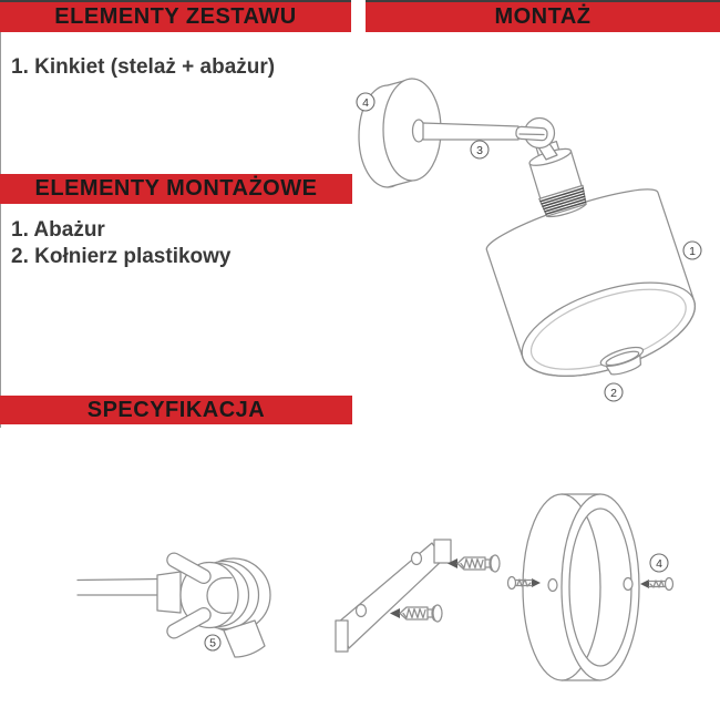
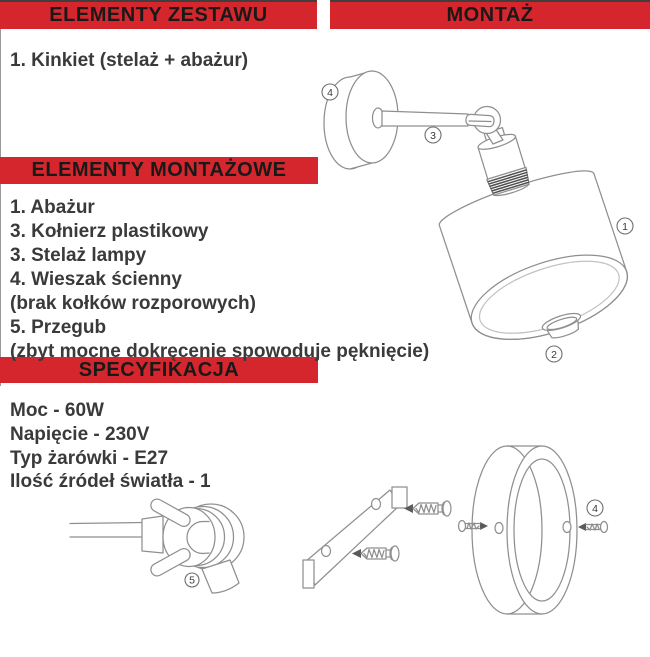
  ELEMENTY ZESTAWU
  MONTAŻ
  ELEMENTY MONTAŻOWE
  SPECYFIKACJA
  1. Kinkiet (stelaż + abażur)
  1. Abażur
- 2. Kołnierz plastikowy
+ 3. Kołnierz plastikowy
+ 3. Stelaż lampy
+ 4. Wieszak ścienny
+ (brak kołków rozporowych)
+ 5. Przegub
+ (zbyt mocne dokręcenie spowoduje pęknięcie)
+ Moc - 60W
+ Napięcie - 230V
+ Typ żarówki - E27
+ Ilość źródeł światła - 1
  1
  2
  3
  4
  5
  4
